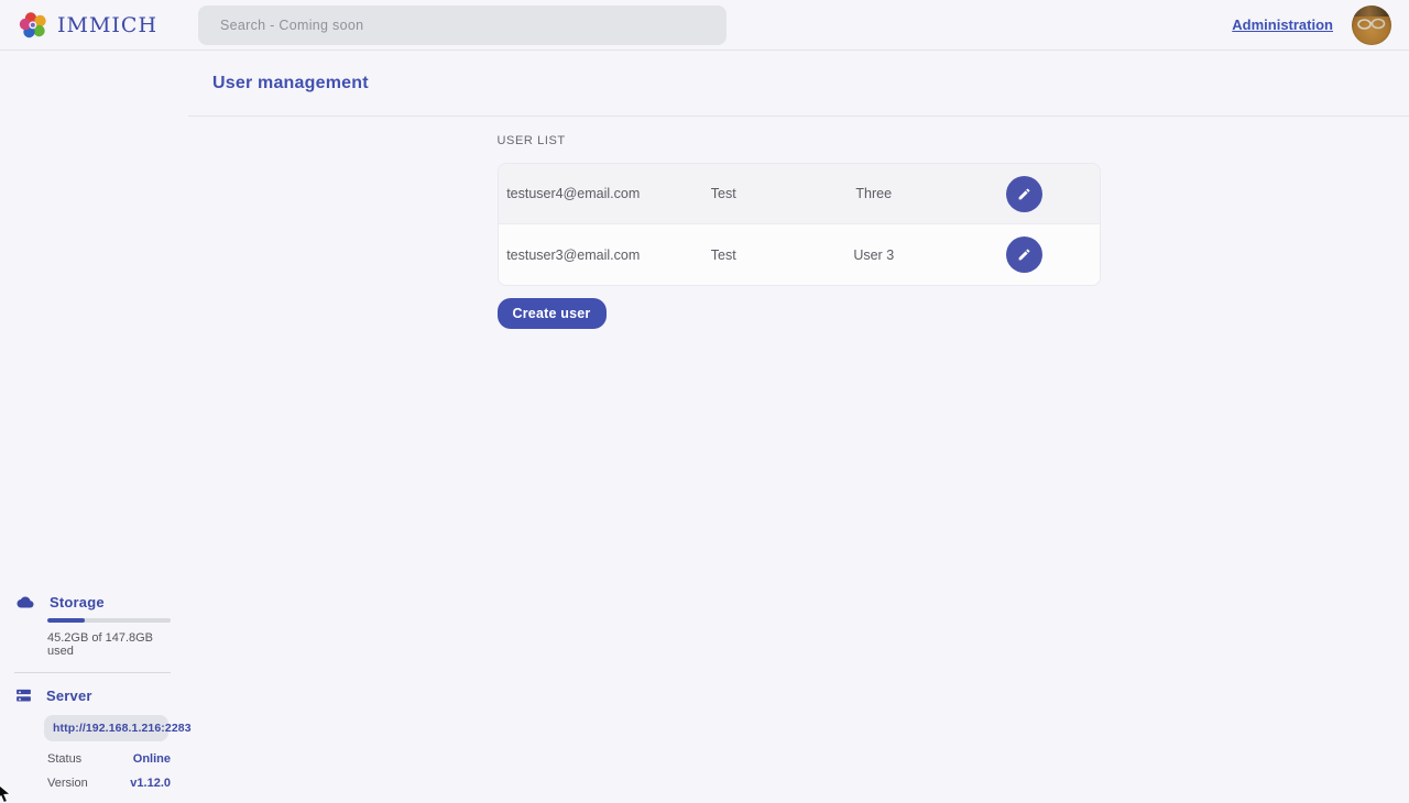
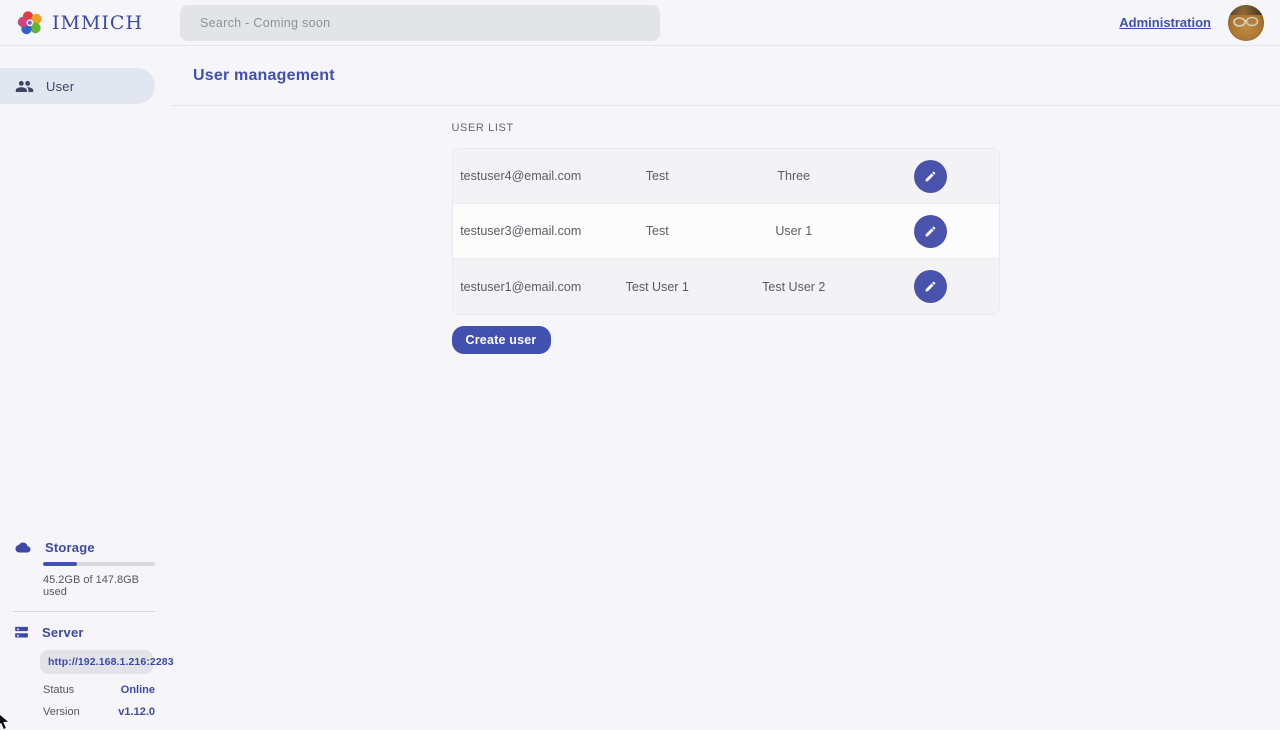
  IMMICH
  Search - Coming soon
  Administration
+ User
  Storage
  45.2GB of 147.8GB used
  Server
  http://192.168.1.216:2283
  Status
  Online
  Version
  v1.12.0
  User management
  USER LIST
  testuser4@email.com
  Test
  Three
  testuser3@email.com
  Test
- User 3
+ User 1
+ testuser1@email.com
+ Test User 1
+ Test User 2
  Create user
